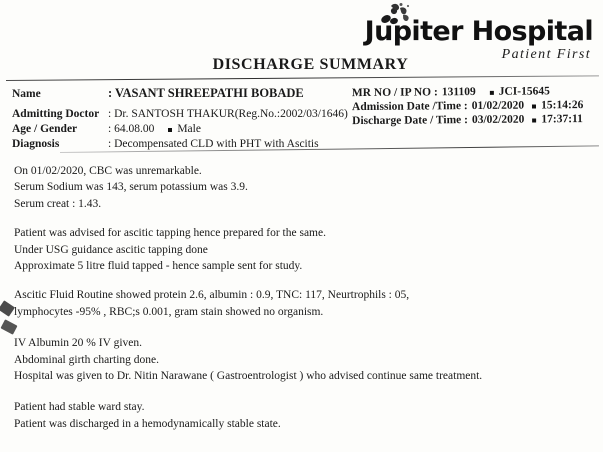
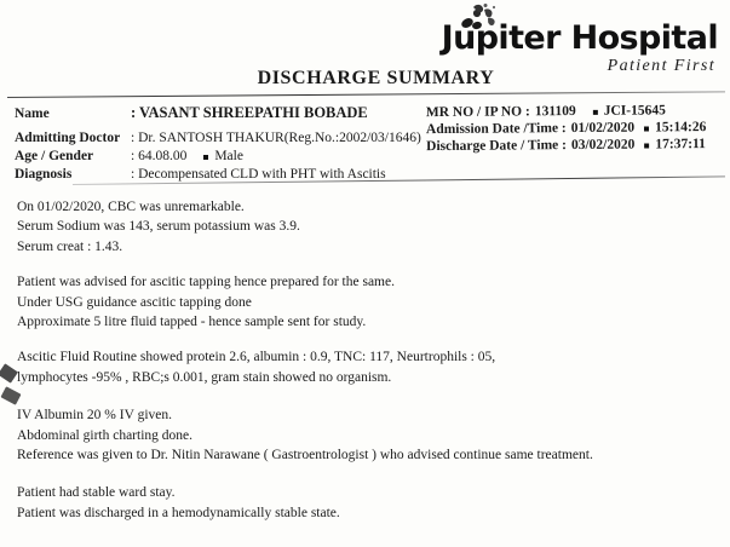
  Jupiter Hospital
  Patient First
  DISCHARGE SUMMARY
  Name
  : VASANT SHREEPATHI BOBADE
  Admitting Doctor
  : Dr. SANTOSH THAKUR(Reg.No.:2002/03/1646)
  Age / Gender
  : 64.08.00
  Male
  Diagnosis
  : Decompensated CLD with PHT with Ascitis
  MR NO / IP NO :
  131109
  JCI-15645
  Admission Date /Time :
  01/02/2020
  15:14:26
  Discharge Date / Time :
  03/02/2020
  17:37:11
  On 01/02/2020, CBC was unremarkable.
  Serum Sodium was 143, serum potassium was 3.9.
  Serum creat : 1.43.
  Patient was advised for ascitic tapping hence prepared for the same.
  Under USG guidance ascitic tapping done
  Approximate 5 litre fluid tapped - hence sample sent for study.
  Ascitic Fluid Routine showed protein 2.6, albumin : 0.9, TNC: 117, Neurtrophils : 05,
  lymphocytes -95% , RBC;s 0.001, gram stain showed no organism.
  IV Albumin 20 % IV given.
  Abdominal girth charting done.
- Hospital was given to Dr. Nitin Narawane ( Gastroentrologist ) who advised continue same treatment.
+ Reference was given to Dr. Nitin Narawane ( Gastroentrologist ) who advised continue same treatment.
  Patient had stable ward stay.
  Patient was discharged in a hemodynamically stable state.
